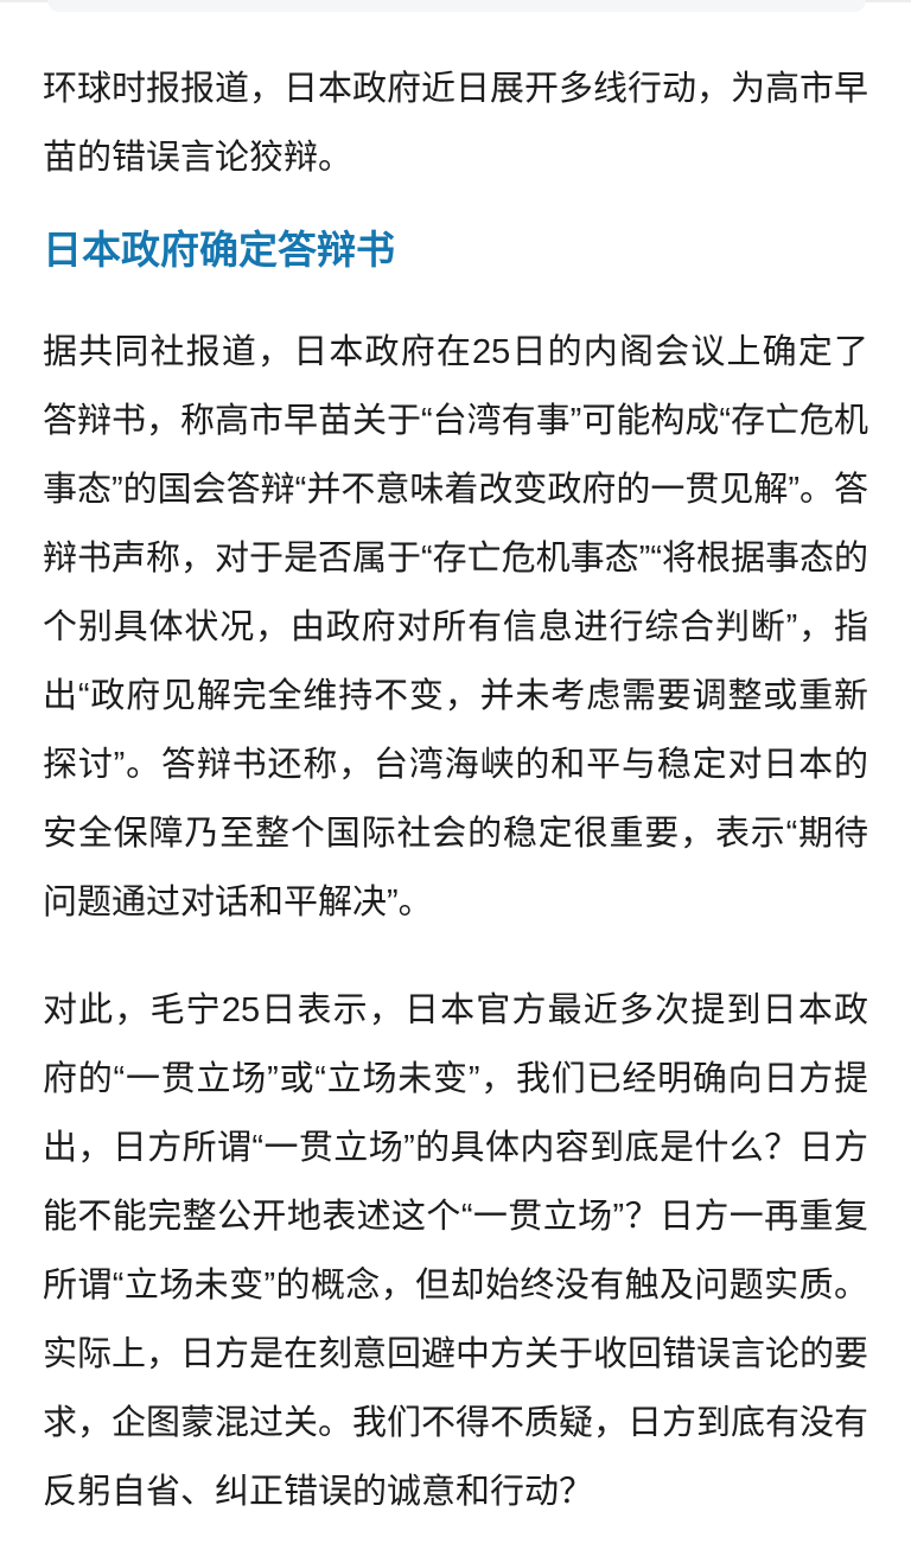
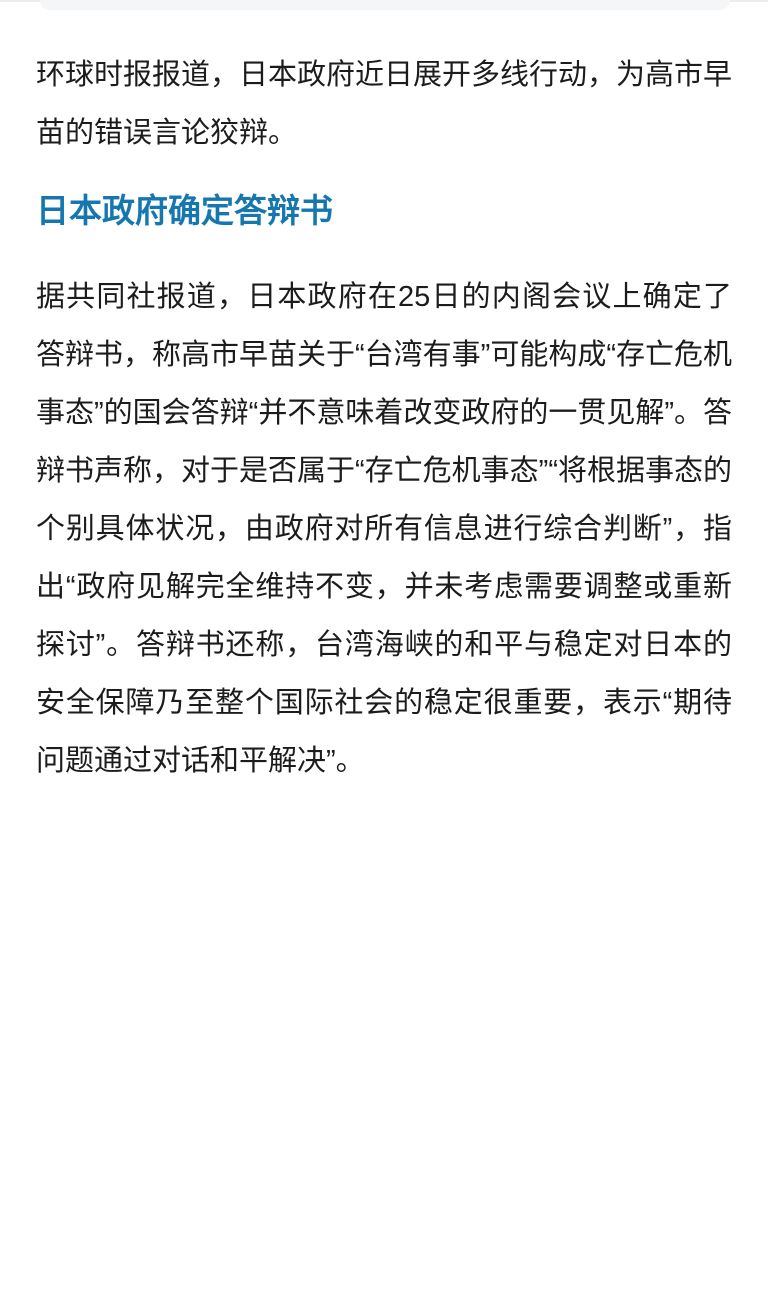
  环球时报报道，日本政府近日展开多线行动，为高市早苗的错误言论狡辩。
  日本政府确定答辩书
  据共同社报道，日本政府在25日的内阁会议上确定了答辩书，称高市早苗关于“台湾有事”可能构成“存亡危机事态”的国会答辩“并不意味着改变政府的一贯见解”。答辩书声称，对于是否属于“存亡危机事态”“将根据事态的个别具体状况，由政府对所有信息进行综合判断”，指出“政府见解完全维持不变，并未考虑需要调整或重新探讨”。答辩书还称，台湾海峡的和平与稳定对日本的安全保障乃至整个国际社会的稳定很重要，表示“期待问题通过对话和平解决”。
- 对此，毛宁25日表示，日本官方最近多次提到日本政府的“一贯立场”或“立场未变”，我们已经明确向日方提出，日方所谓“一贯立场”的具体内容到底是什么？日方能不能完整公开地表述这个“一贯立场”？日方一再重复所谓“立场未变”的概念，但却始终没有触及问题实质。实际上，日方是在刻意回避中方关于收回错误言论的要求，企图蒙混过关。我们不得不质疑，日方到底有没有反躬自省、纠正错误的诚意和行动？
